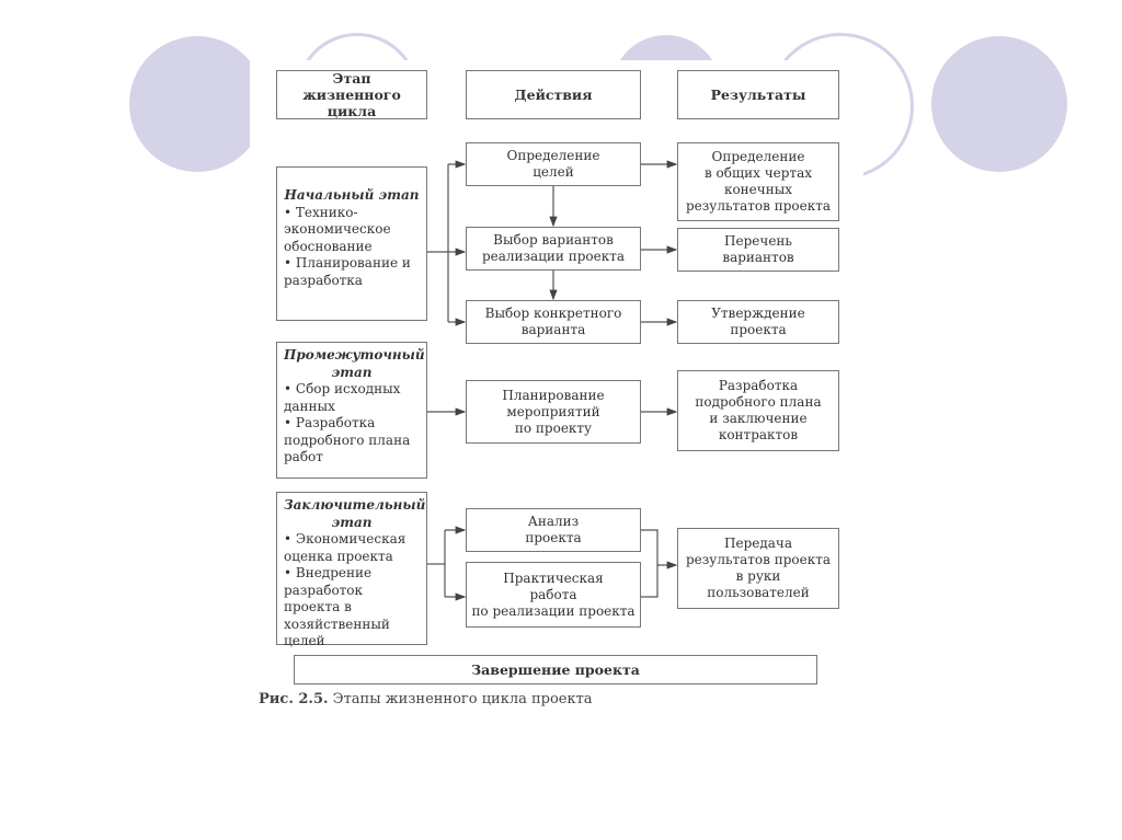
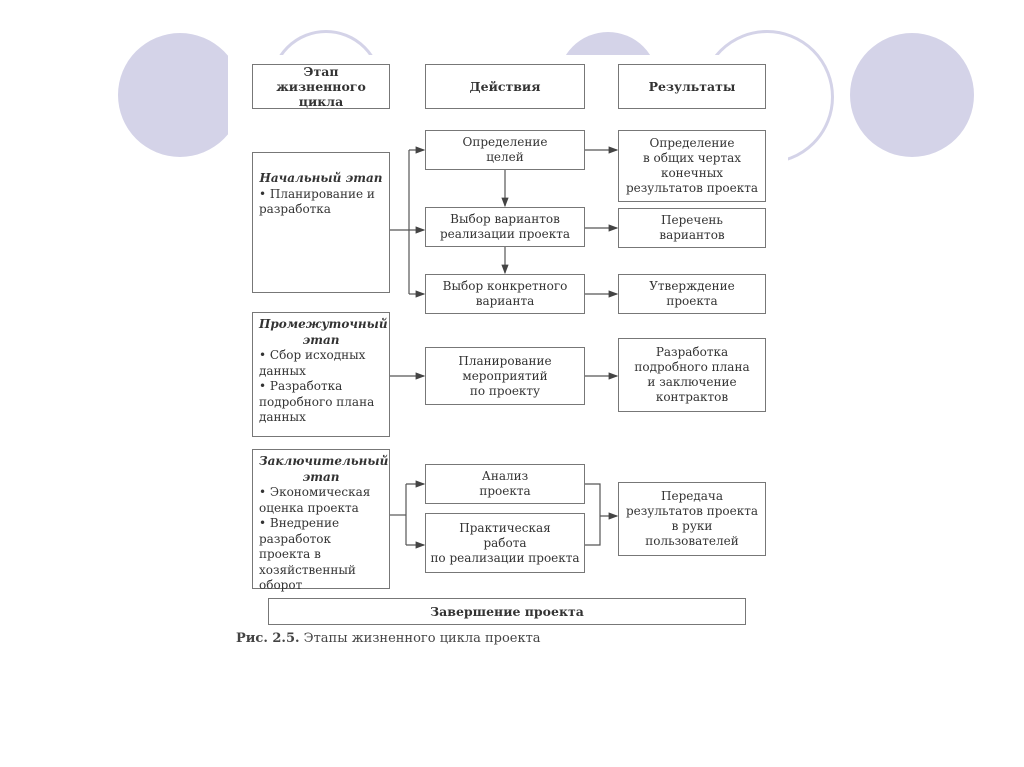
  Этап жизненного
  цикла
  Действия
  Результаты
  Начальный этап
- • Технико-экономическое обоснование
  • Планирование и разработка
  Определение
  целей
  Выбор вариантов
  реализации проекта
  Выбор конкретного
  варианта
  Определение
  в общих чертах
  конечных
  результатов проекта
  Перечень
  вариантов
  Утверждение
  проекта
  Промежуточны этап
  • Сбор исходных данных
- • Разработка подробного плана работ
+ • Разработка подробного плана данных
  Планирование
  мероприятий
  по проекту
  Разработка
  подробного плана
  и заключение
  контрактов
  Заключительны этап
  • Экономическая оценка проекта
- • Внедрение разработок проекта в хозяйственный целей
+ • Внедрение разработок проекта в хозяйственный оборот
  Анализ
  проекта
  Практическая
  работа
  по реализации проекта
  Передача
  результатов проекта
  в руки
  пользователей
  Завершение проекта
  Рис. 2.5. Этапы жизненного цикла проекта
